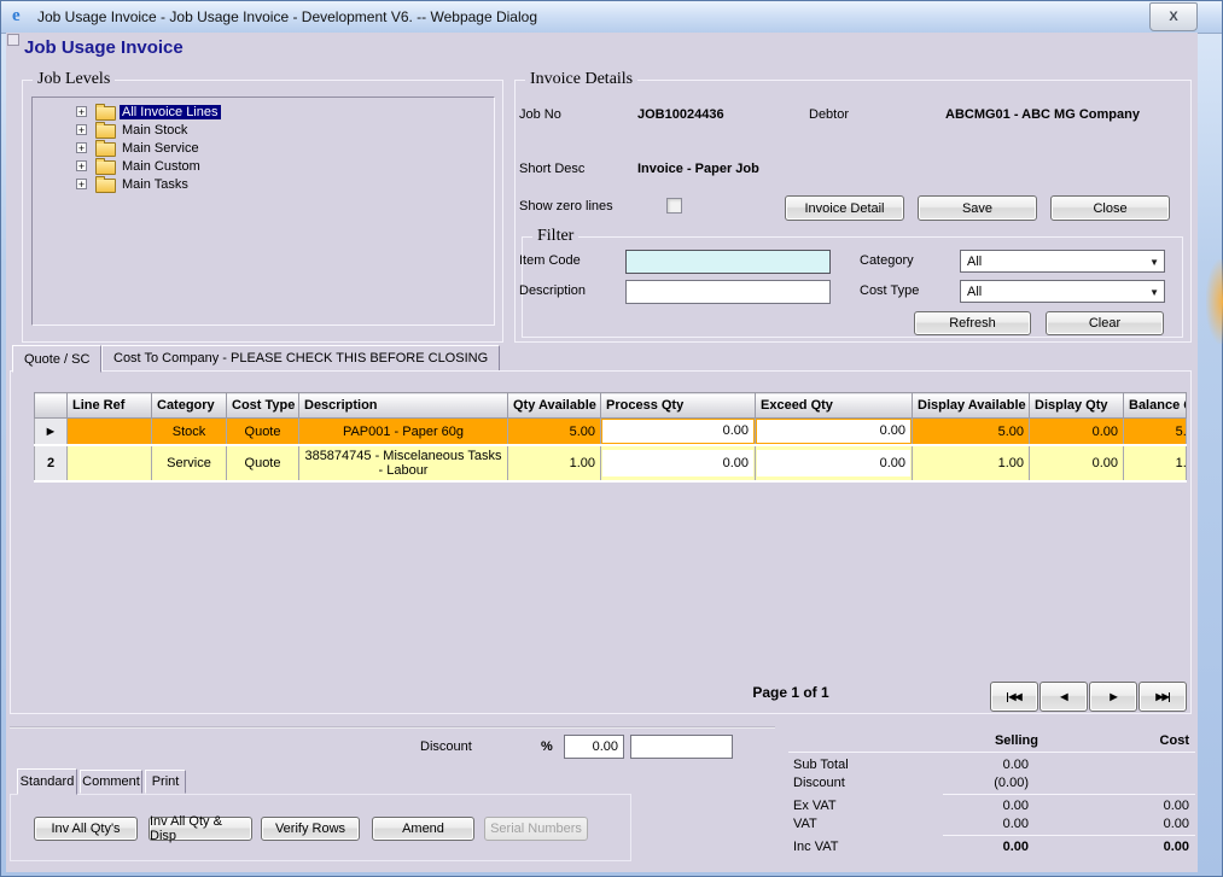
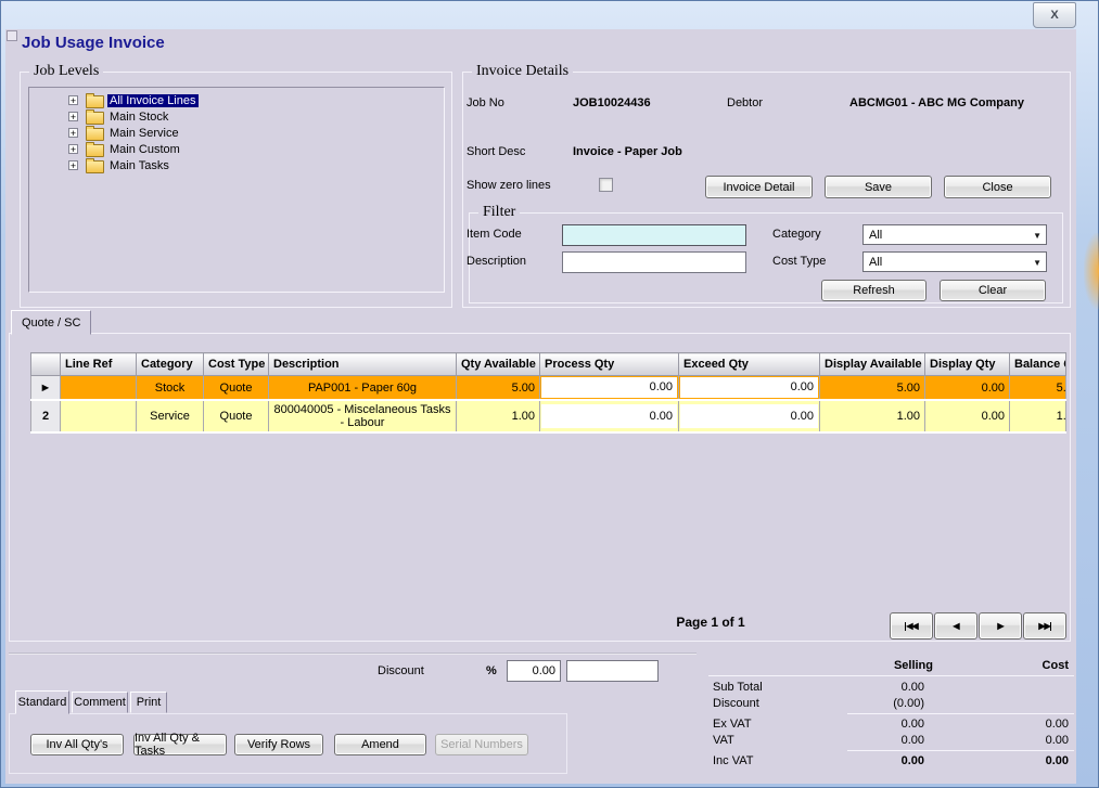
- e
- Job Usage Invoice - Job Usage Invoice - Development V6. -- Webpage Dialog
  X
  Job Usage Invoice
  Job Levels
  +
  All Invoice Lines
  +
  Main Stock
  +
  Main Service
  +
  Main Custom
  +
  Main Tasks
  Invoice Details
  Job No
  JOB10024436
  Debtor
  ABCMG01 - ABC MG Company
  Short Desc
  Invoice - Paper Job
  Show zero lines
  Invoice Detail
  Save
  Close
  Filter
  Item Code
  Description
  Category
  All
  ▼
  Cost Type
  All
  ▼
  Refresh
  Clear
  Quote / SC
- Cost To Company - PLEASE CHECK THIS BEFORE CLOSING
  	Line Ref	Category	Cost Type	Description	Qty Available	Process Qty	Exceed Qty	Display Available	Display Qty	Balance
  ►		Stock	Quote	PAP001 - Paper 60g	5.00	0.00	0.00	5.00	0.00	5.
- 2		Service	Quote	385874745 - Miscelaneous Tasks - Labour	1.00	0.00	0.00	1.00	0.00	1.
+ 2		Service	Quote	800040005 - Miscelaneous Tasks - Labour	1.00	0.00	0.00	1.00	0.00	1.
  Page 1 of 1
  ◀◀
  ◀
  ▶
  ▶▶
  Discount
  %
  0.00
  Standard
  Comment
  Print
  Inv All Qty's
- Inv All Qty & Disp
+ Inv All Qty & Tasks
  Verify Rows
  Amend
  Serial Numbers
  Selling
  Cost
  Sub Total
  0.00
  Discount
  (0.00)
  Ex VAT
  0.00
  0.00
  VAT
  0.00
  0.00
  Inc VAT
  0.00
  0.00
